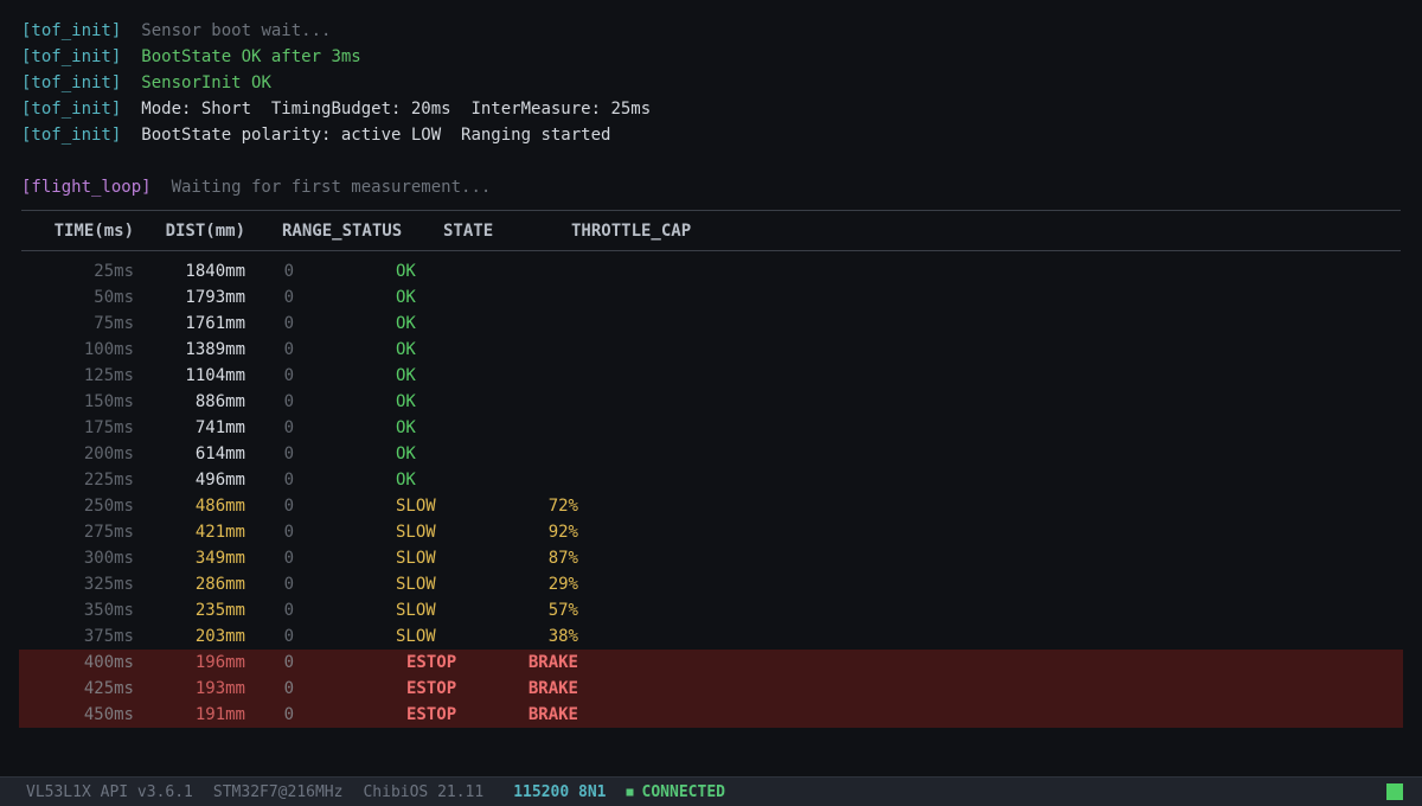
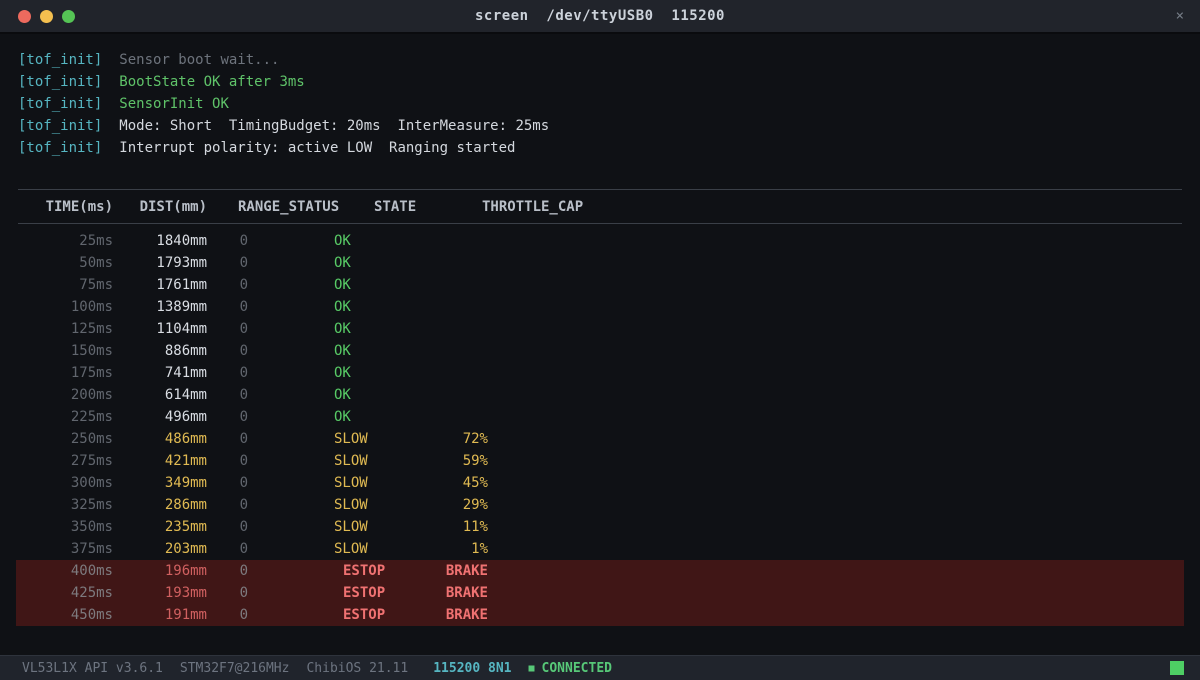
+ screen /dev/ttyUSB0 115200
+ ×
  [tof_init] Sensor boot wait...
  [tof_init] BootState OK after 3ms
  [tof_init] SensorInit OK
  [tof_init] Mode: Short TimingBudget: 20ms InterMeasure: 25ms
- [tof_init] BootState polarity: active LOW Ranging started
+ [tof_init] Interrupt polarity: active LOW Ranging started
- [flight_loop] Waiting for first measurement...
  TIME(ms)
  DIST(mm)
  RANGE_STATUS
  STATE
  THROTTLE_CAP
  25ms
  1840mm
  0
  OK
  50ms
  1793mm
  0
  OK
  75ms
  1761mm
  0
  OK
  100ms
  1389mm
  0
  OK
  125ms
  1104mm
  0
  OK
  150ms
  886mm
  0
  OK
  175ms
  741mm
  0
  OK
  200ms
  614mm
  0
  OK
  225ms
  496mm
  0
  OK
  250ms
  486mm
  0
  SLOW
  72%
  275ms
  421mm
  0
  SLOW
- 92%
+ 59%
  300ms
  349mm
  0
  SLOW
- 87%
+ 45%
  325ms
  286mm
  0
  SLOW
  29%
  350ms
  235mm
  0
  SLOW
- 57%
+ 11%
  375ms
  203mm
  0
  SLOW
- 38%
+ 1%
  400ms
  196mm
  0
  ESTOP
  BRAKE
  425ms
  193mm
  0
  ESTOP
  BRAKE
  450ms
  191mm
  0
  ESTOP
  BRAKE
  VL53L1X API v3.6.1
  STM32F7@216MHz
  ChibiOS 21.11
  115200 8N1
  ■
  CONNECTED
